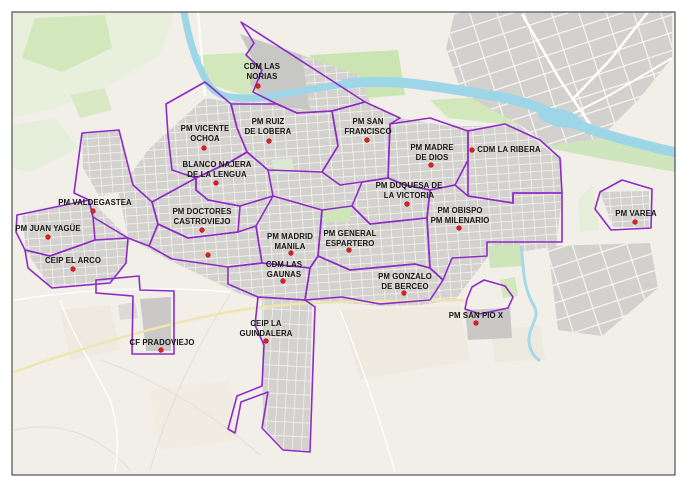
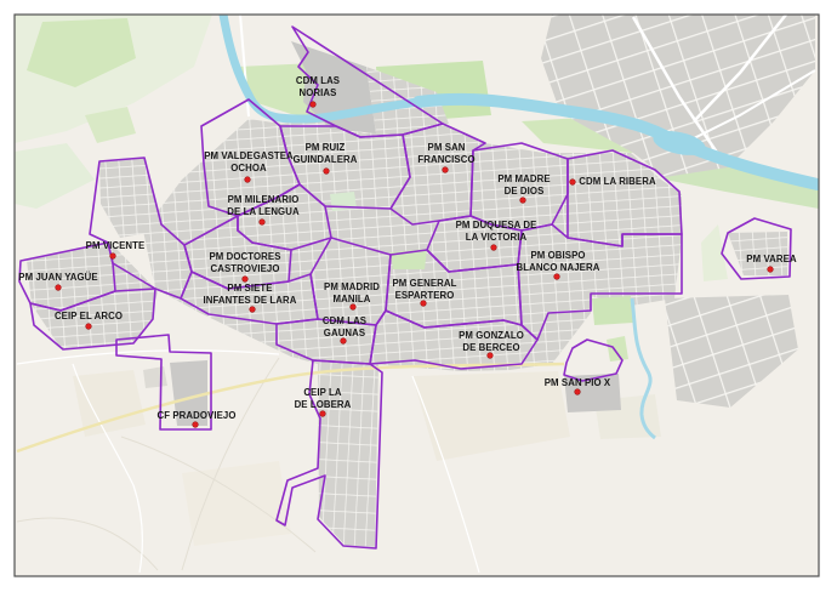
  CDM LAS NORIAS
- PM RUIZ DE LOBERA
+ PM RUIZ GUINDALERA
- PM VICENTE OCHOA
+ PM VALDEGASTEA OCHOA
  PM SAN FRANCISCO
- BLANCO NAJERA DE LA LENGUA
+ PM MILENARIO DE LA LENGUA
  PM MADRE DE DIOS
  CDM LA RIBERA
- PM VALDEGASTEA
+ PM VICENTE
  PM JUAN YAGÜE
  PM DOCTORES CASTROVIEJO
  PM DUQUESA DE LA VICTORIA
- PM OBISPO PM MILENARIO
+ PM OBISPO BLANCO NAJERA
  PM VAREA
  CEIP EL ARCO
+ PM SIETE INFANTES DE LARA
  PM MADRID MANILA
  PM GENERAL ESPARTERO
  CDM LAS GAUNAS
  PM GONZALO DE BERCEO
  PM SAN PIO X
- CEIP LA GUINDALERA
+ CEIP LA DE LOBERA
  CF PRADOVIEJO
